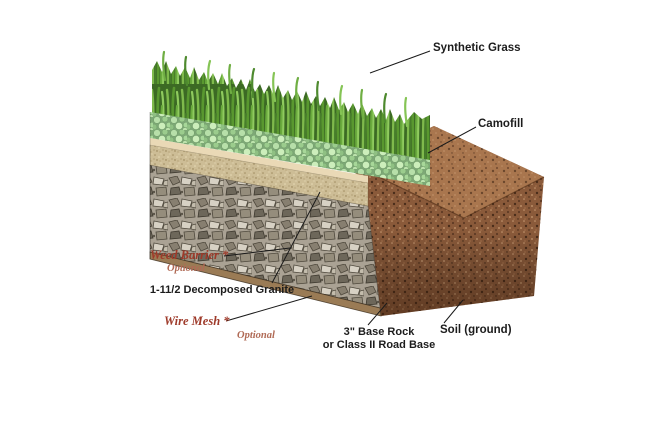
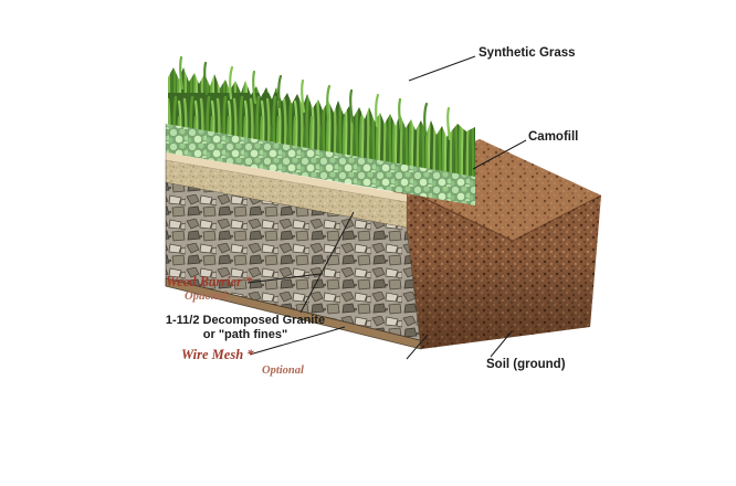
  Synthetic Grass
  Camofill
  Weed Barrier *
  Optional
  1-11/2 Decomposed Granite
+ or "path fines"
  Wire Mesh *
  Optional
- 3" Base Rock
- or Class II Road Base
  Soil (ground)
